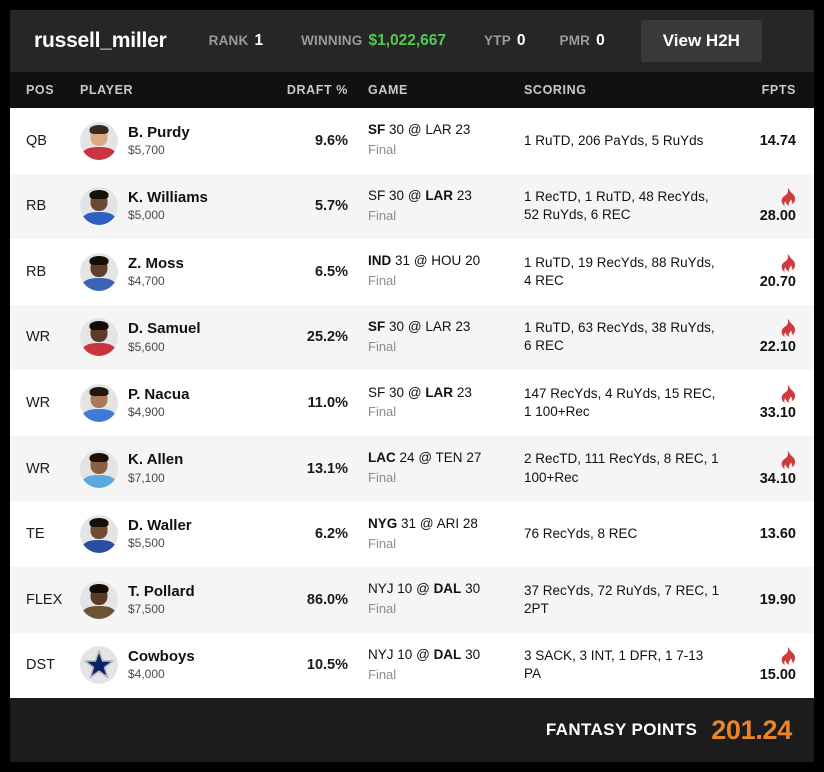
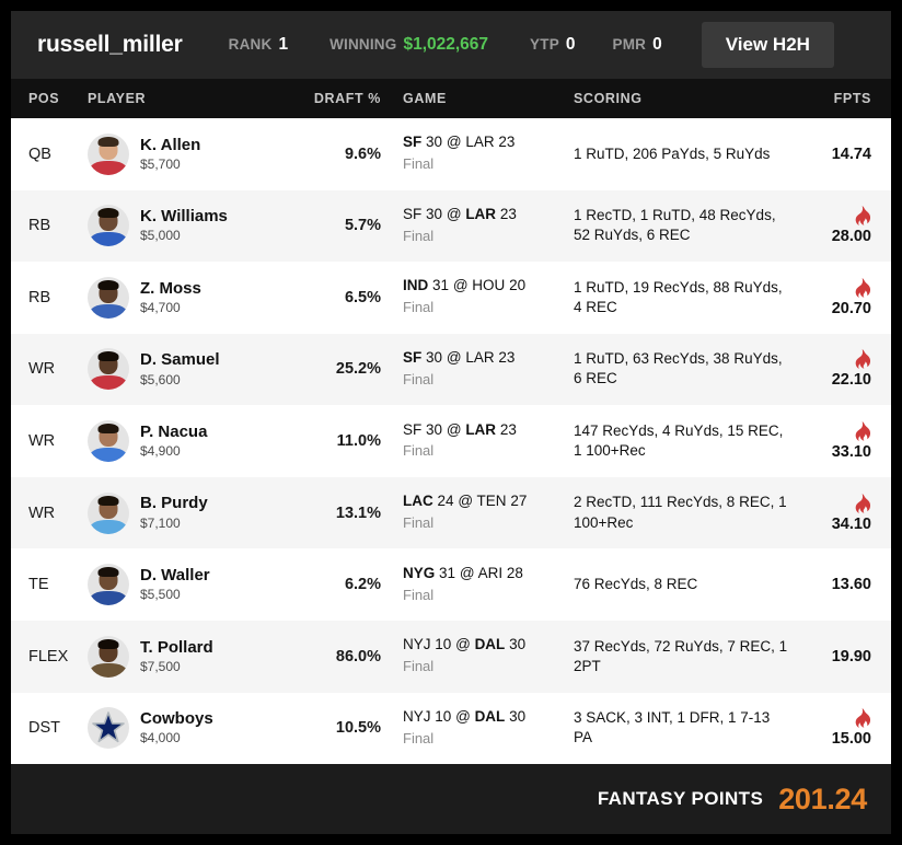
  russell_miller
  RANK
  1
  WINNING
  $1,022,667
  YTP
  0
  PMR
  0
  View H2H
  POS
  PLAYER
  DRAFT %
  GAME
  SCORING
  FPTS
  QB
- B. Purdy
+ K. Allen
  $5,700
  9.6%
  SF 30 @ LAR 23
  Final
  1 RuTD, 206 PaYds, 5 RuYds
  14.74
  RB
  K. Williams
  $5,000
  5.7%
  SF 30 @ LAR 23
  Final
  1 RecTD, 1 RuTD, 48 RecYds, 52 RuYds, 6 REC
  28.00
  RB
  Z. Moss
  $4,700
  6.5%
  IND 31 @ HOU 20
  Final
  1 RuTD, 19 RecYds, 88 RuYds, 4 REC
  20.70
  WR
  D. Samuel
  $5,600
  25.2%
  SF 30 @ LAR 23
  Final
  1 RuTD, 63 RecYds, 38 RuYds, 6 REC
  22.10
  WR
  P. Nacua
  $4,900
  11.0%
  SF 30 @ LAR 23
  Final
  147 RecYds, 4 RuYds, 15 REC, 1 100+Rec
  33.10
  WR
- K. Allen
+ B. Purdy
  $7,100
  13.1%
  LAC 24 @ TEN 27
  Final
  2 RecTD, 111 RecYds, 8 REC, 1 100+Rec
  34.10
  TE
  D. Waller
  $5,500
  6.2%
  NYG 31 @ ARI 28
  Final
  76 RecYds, 8 REC
  13.60
  FLEX
  T. Pollard
  $7,500
  86.0%
  NYJ 10 @ DAL 30
  Final
  37 RecYds, 72 RuYds, 7 REC, 1 2PT
  19.90
  DST
  Cowboys
  $4,000
  10.5%
  NYJ 10 @ DAL 30
  Final
  3 SACK, 3 INT, 1 DFR, 1 7-13 PA
  15.00
  FANTASY POINTS
  201.24
